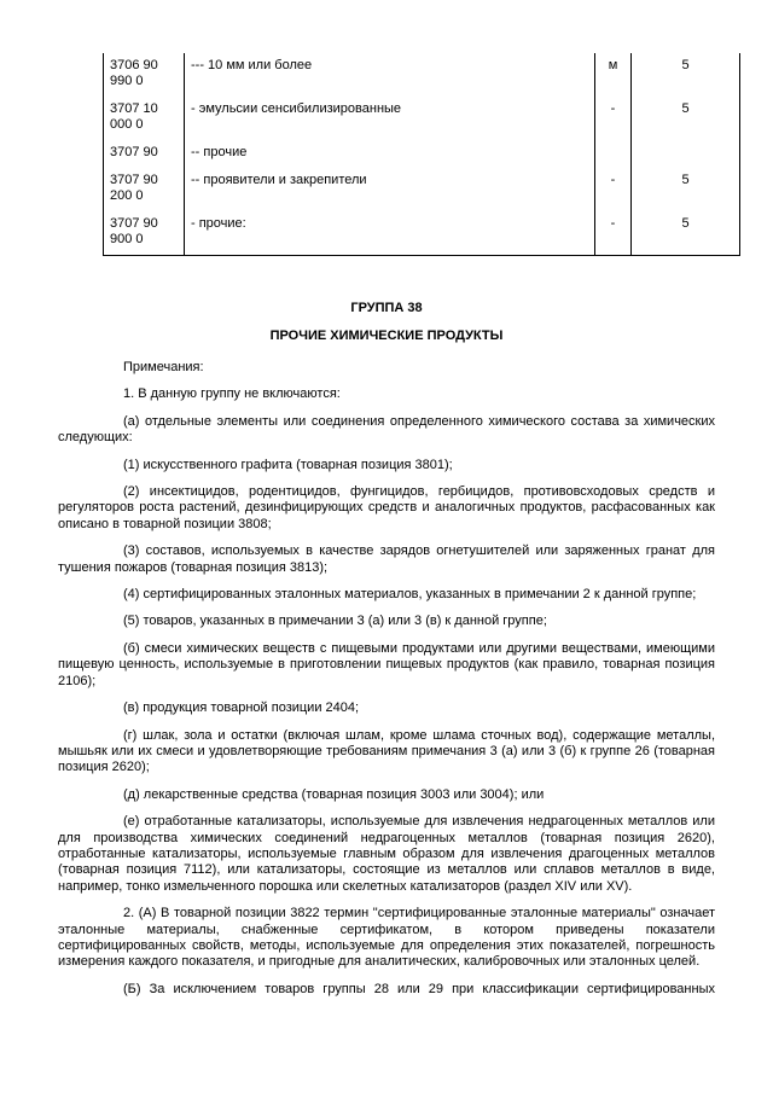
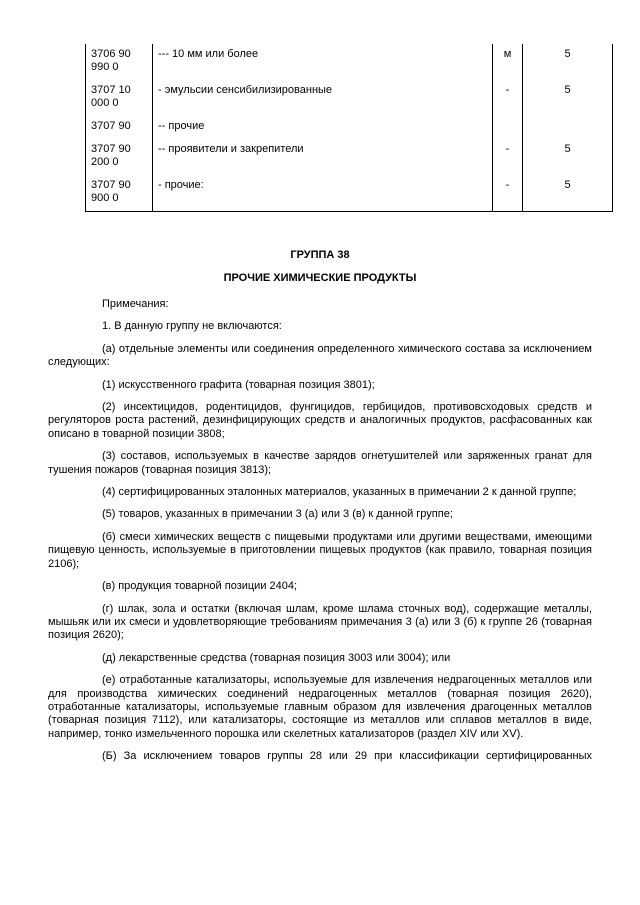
  3706 90 990 0	--- 10 мм или более	м	5
  3707 10 000 0	- эмульсии сенсибилизированные	-	5
  3707 90	-- прочие
  3707 90 200 0	-- проявители и закрепители	-	5
  3707 90 900 0	- прочие:	-	5
  ГРУППА 38
  ПРОЧИЕ ХИМИЧЕСКИЕ ПРОДУКТЫ
  Примечания:
  1. В данную группу не включаются:
- (а) отдельные элементы или соединения определенного химического состава за химических следующих:
+ (а) отдельные элементы или соединения определенного химического состава за исключением следующих:
  (1) искусственного графита (товарная позиция 3801);
  (2) инсектицидов, родентицидов, фунгицидов, гербицидов, противовсходовых средств и регуляторов роста растений, дезинфицирующих средств и аналогичных продуктов, расфасованных как описано в товарной позиции 3808;
  (3) составов, используемых в качестве зарядов огнетушителей или заряженных гранат для тушения пожаров (товарная позиция 3813);
  (4) сертифицированных эталонных материалов, указанных в примечании 2 к данной группе;
  (5) товаров, указанных в примечании 3 (а) или 3 (в) к данной группе;
  (б) смеси химических веществ с пищевыми продуктами или другими веществами, имеющими пищевую ценность, используемые в приготовлении пищевых продуктов (как правило, товарная позиция 2106);
  (в) продукция товарной позиции 2404;
  (г) шлак, зола и остатки (включая шлам, кроме шлама сточных вод), содержащие металлы, мышьяк или их смеси и удовлетворяющие требованиям примечания 3 (а) или 3 (б) к группе 26 (товарная позиция 2620);
  (д) лекарственные средства (товарная позиция 3003 или 3004); или
  (е) отработанные катализаторы, используемые для извлечения недрагоценных металлов или для производства химических соединений недрагоценных металлов (товарная позиция 2620), отработанные катализаторы, используемые главным образом для извлечения драгоценных металлов (товарная позиция 7112), или катализаторы, состоящие из металлов или сплавов металлов в виде, например, тонко измельченного порошка или скелетных катализаторов (раздел XIV или XV).
- 2. (А) В товарной позиции 3822 термин "сертифицированные эталонные материалы" означает эталонные материалы, снабженные сертификатом, в котором приведены показатели сертифицированных свойств, методы, используемые для определения этих показателей, погрешность измерения каждого показателя, и пригодные для аналитических, калибровочных или эталонных целей.
  (Б) За исключением товаров группы 28 или 29 при классификации сертифицированных
